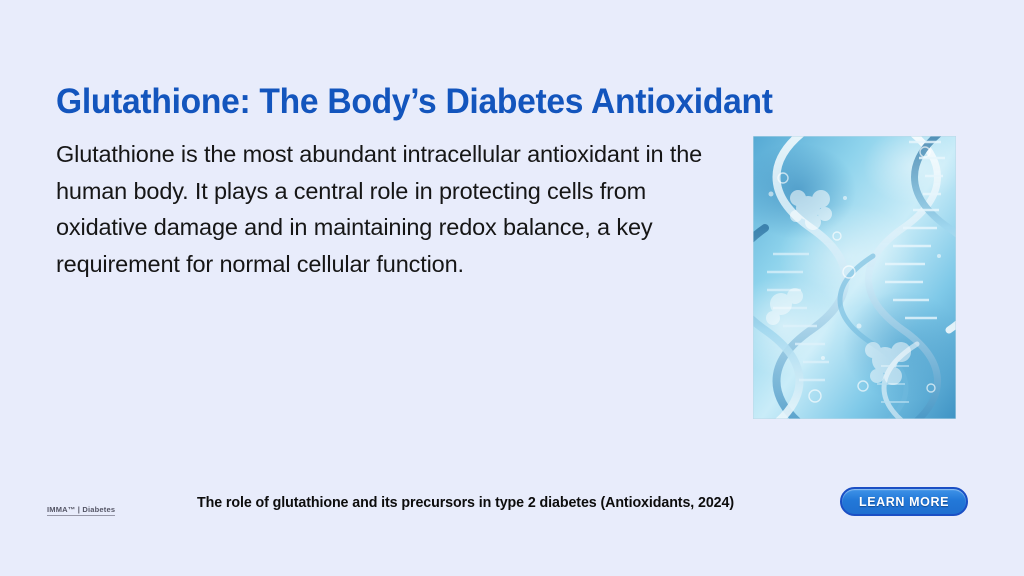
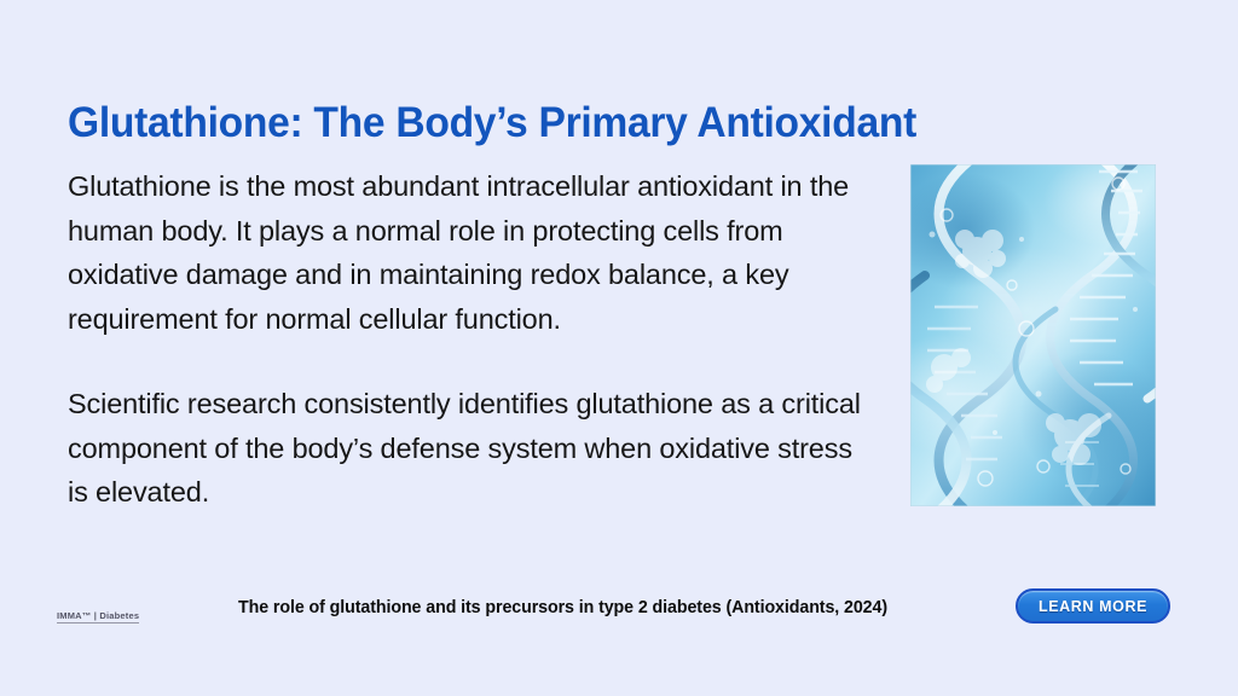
- Glutathione: The Body’s Diabetes Antioxidant
+ Glutathione: The Body’s Primary Antioxidant
- Glutathione is the most abundant intracellular antioxidant in the human body. It plays a central role in protecting cells from oxidative damage and in maintaining redox balance, a key requirement for normal cellular function.
+ Glutathione is the most abundant intracellular antioxidant in the human body. It plays a normal role in protecting cells from oxidative damage and in maintaining redox balance, a key requirement for normal cellular function.
+ Scientific research consistently identifies glutathione as a critical component of the body’s defense system when oxidative stress is elevated.
  IMMA™ | Diabetes
  The role of glutathione and its precursors in type 2 diabetes (Antioxidants, 2024)
  LEARN MORE
